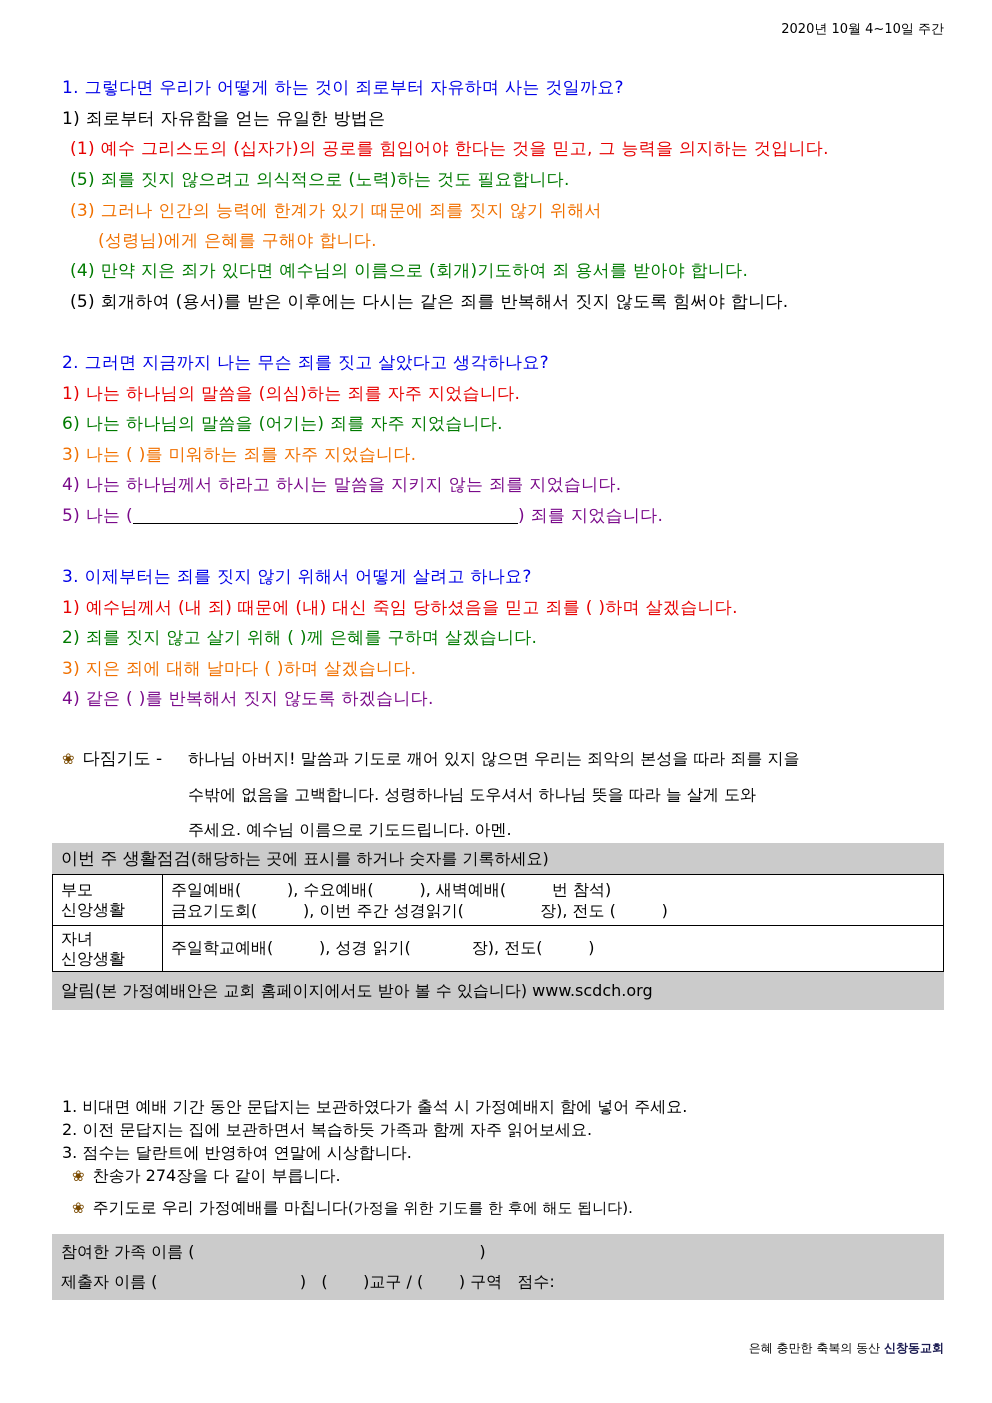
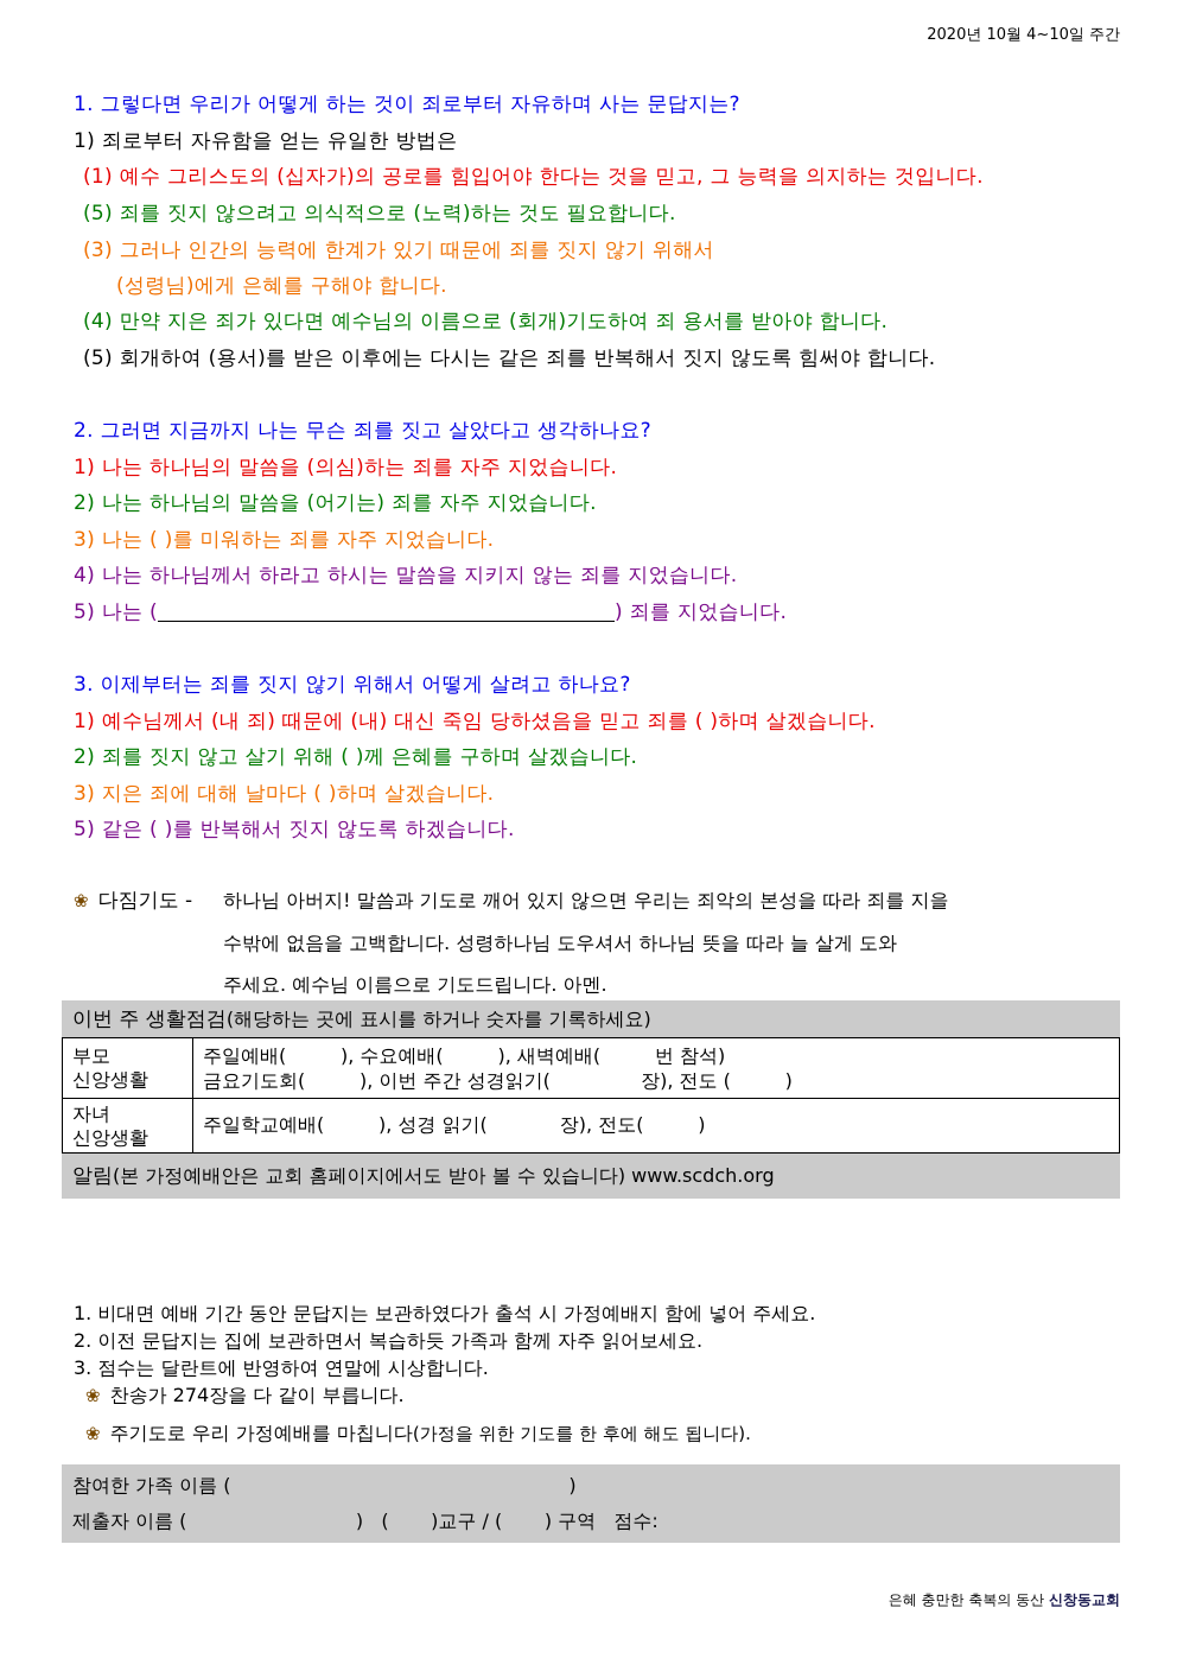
  2020년 10월 4~10일 주간
- 1. 그렇다면 우리가 어떻게 하는 것이 죄로부터 자유하며 사는 것일까요?
+ 1. 그렇다면 우리가 어떻게 하는 것이 죄로부터 자유하며 사는 문답지는?
  1) 죄로부터 자유함을 얻는 유일한 방법은
  (1) 예수 그리스도의 (십자가)의 공로를 힘입어야 한다는 것을 믿고, 그 능력을 의지하는 것입니다.
  (5) 죄를 짓지 않으려고 의식적으로 (노력)하는 것도 필요합니다.
  (3) 그러나 인간의 능력에 한계가 있기 때문에 죄를 짓지 않기 위해서
  (성령님)에게 은혜를 구해야 합니다.
  (4) 만약 지은 죄가 있다면 예수님의 이름으로 (회개)기도하여 죄 용서를 받아야 합니다.
  (5) 회개하여 (용서)를 받은 이후에는 다시는 같은 죄를 반복해서 짓지 않도록 힘써야 합니다.
  2. 그러면 지금까지 나는 무슨 죄를 짓고 살았다고 생각하나요?
  1) 나는 하나님의 말씀을 (의심)하는 죄를 자주 지었습니다.
- 6) 나는 하나님의 말씀을 (어기는) 죄를 자주 지었습니다.
+ 2) 나는 하나님의 말씀을 (어기는) 죄를 자주 지었습니다.
  3) 나는 ( )를 미워하는 죄를 자주 지었습니다.
  4) 나는 하나님께서 하라고 하시는 말씀을 지키지 않는 죄를 지었습니다.
  5) 나는 ( ) 죄를 지었습니다.
  3. 이제부터는 죄를 짓지 않기 위해서 어떻게 살려고 하나요?
  1) 예수님께서 (내 죄) 때문에 (내) 대신 죽임 당하셨음을 믿고 죄를 ( )하며 살겠습니다.
  2) 죄를 짓지 않고 살기 위해 ( )께 은혜를 구하며 살겠습니다.
  3) 지은 죄에 대해 날마다 ( )하며 살겠습니다.
- 4) 같은 ( )를 반복해서 짓지 않도록 하겠습니다.
+ 5) 같은 ( )를 반복해서 짓지 않도록 하겠습니다.
  ❀ 다짐기도 -
  하나님 아버지! 말씀과 기도로 깨어 있지 않으면 우리는 죄악의 본성을 따라 죄를 지을
  수밖에 없음을 고백합니다. 성령하나님 도우셔서 하나님 뜻을 따라 늘 살게 도와
  주세요. 예수님 이름으로 기도드립니다. 아멘.
  이번 주 생활점검(해당하는 곳에 표시를 하거나 숫자를 기록하세요)
  부모 신앙생활	주일예배( ), 수요예배( ), 새벽예배( 번 참석) 금요기도회( ), 이번 주간 성경읽기( 장), 전도 ( )
  자녀 신앙생활	주일학교예배( ), 성경 읽기( 장), 전도( )
  알림(본 가정예배안은 교회 홈페이지에서도 받아 볼 수 있습니다) www.scdch.org
  1. 비대면 예배 기간 동안 문답지는 보관하였다가 출석 시 가정예배지 함에 넣어 주세요.
  2. 이전 문답지는 집에 보관하면서 복습하듯 가족과 함께 자주 읽어보세요.
  3. 점수는 달란트에 반영하여 연말에 시상합니다.
  ❀ 찬송가 274장을 다 같이 부릅니다.
  ❀ 주기도로 우리 가정예배를 마칩니다(가정을 위한 기도를 한 후에 해도 됩니다).
  참여한 가족 이름 ( )
  제출자 이름 ( ) ( )교구 / ( ) 구역 점수:
  은혜 충만한 축복의 동산 신창동교회
